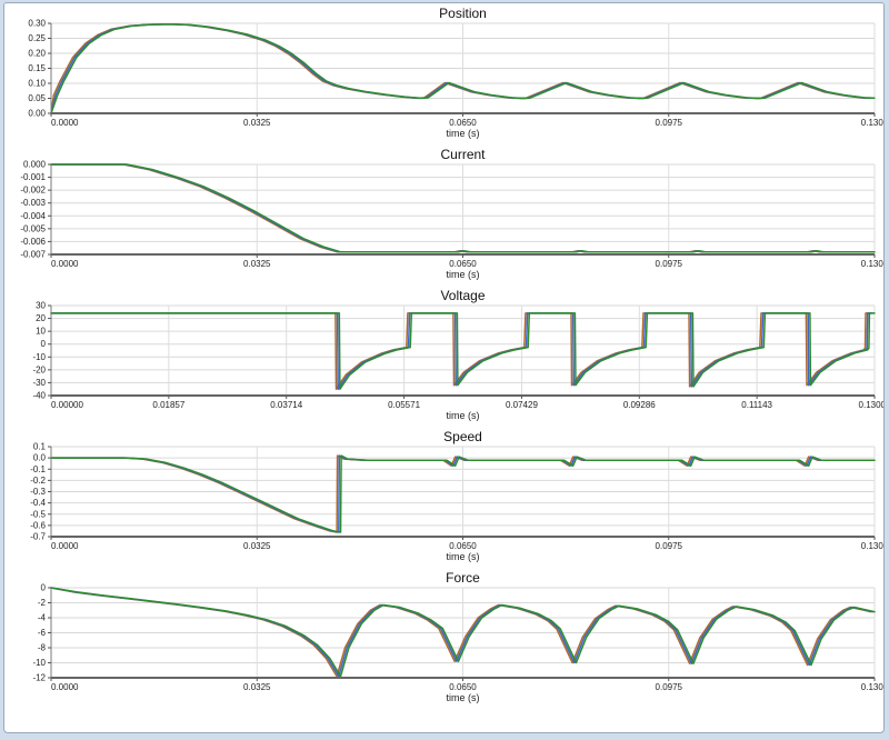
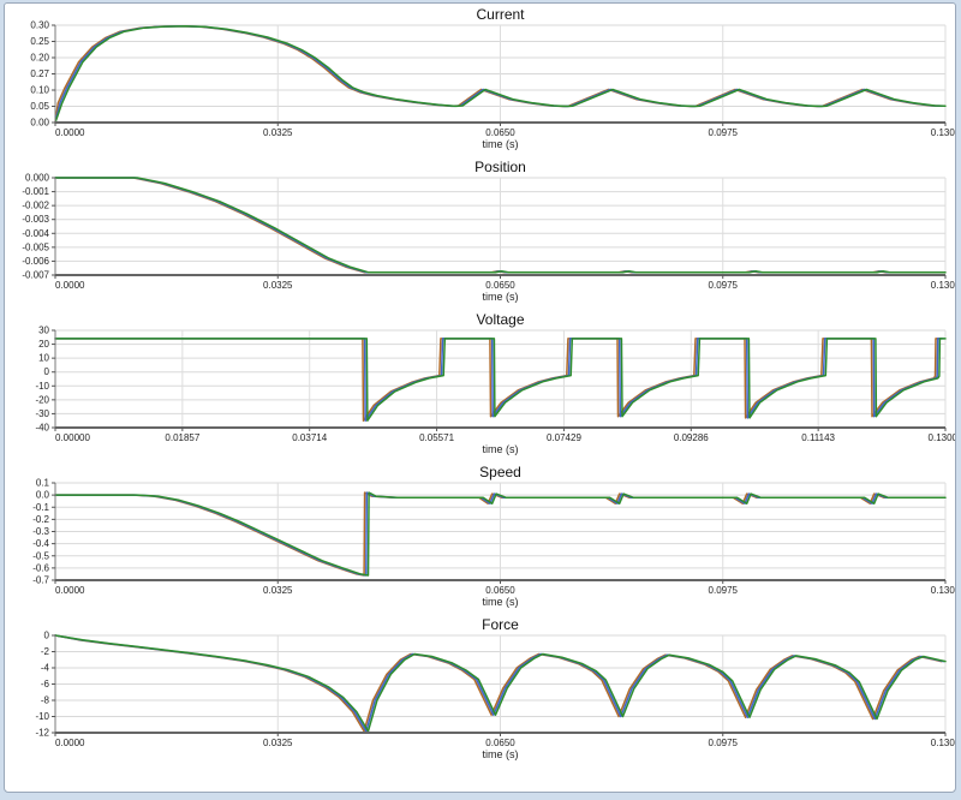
- Position
+ Current
  0.30
  0.25
  0.20
- 0.15
+ 0.27
  0.10
  0.05
  0.00
  0.0000
  0.0325
  0.0650
  0.0975
  0.130
  time (s)
- Current
+ Position
  0.000
  -0.001
  -0.002
  -0.003
  -0.004
  -0.005
  -0.006
  -0.007
  0.0000
  0.0325
  0.0650
  0.0975
  0.130
  time (s)
  Voltage
  30
  20
  10
  0
  -10
  -20
  -30
  -40
  0.00000
  0.01857
  0.03714
  0.05571
  0.07429
  0.09286
  0.11143
  0.1300
  time (s)
  Speed
  0.1
  0.0
  -0.1
  -0.2
  -0.3
  -0.4
  -0.5
  -0.6
  -0.7
  0.0000
  0.0325
  0.0650
  0.0975
  0.130
  time (s)
  Force
  0
  -2
  -4
  -6
  -8
  -10
  -12
  0.0000
  0.0325
  0.0650
  0.0975
  0.130
  time (s)
